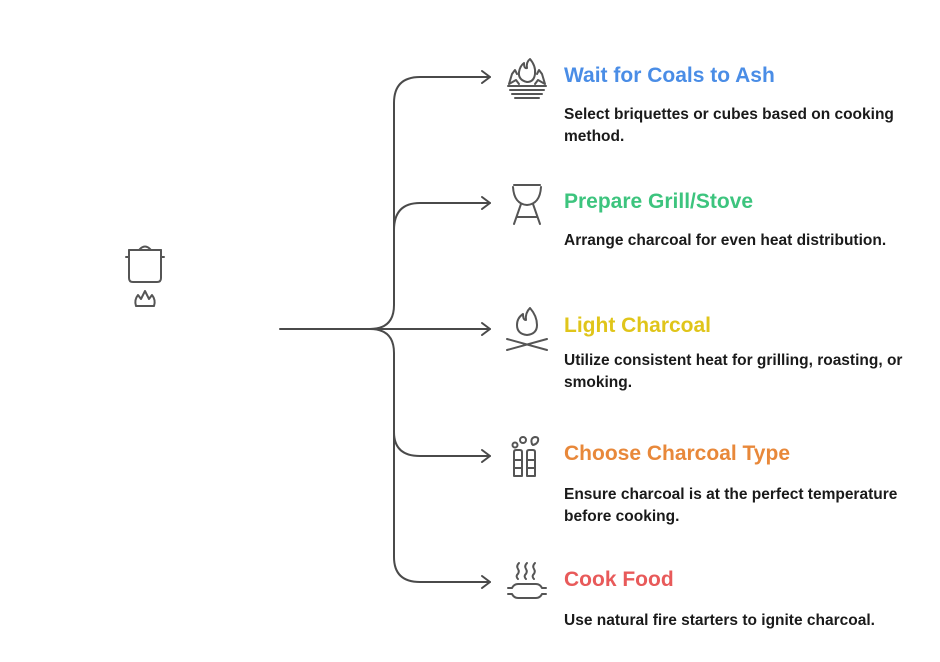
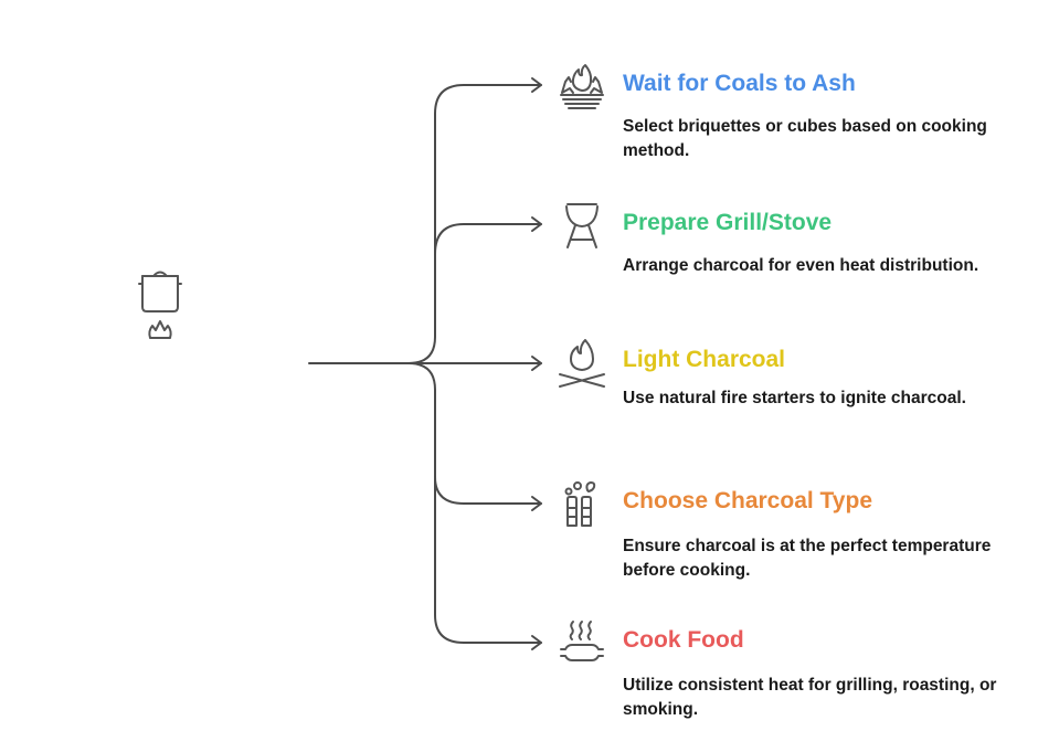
  Wait for Coals to Ash
  Select briquettes or cubes based on cooking method.
  Prepare Grill/Stove
  Arrange charcoal for even heat distribution.
  Light Charcoal
- Utilize consistent heat for grilling, roasting, or smoking.
+ Use natural fire starters to ignite charcoal.
  Choose Charcoal Type
  Ensure charcoal is at the perfect temperature before cooking.
  Cook Food
- Use natural fire starters to ignite charcoal.
+ Utilize consistent heat for grilling, roasting, or smoking.
